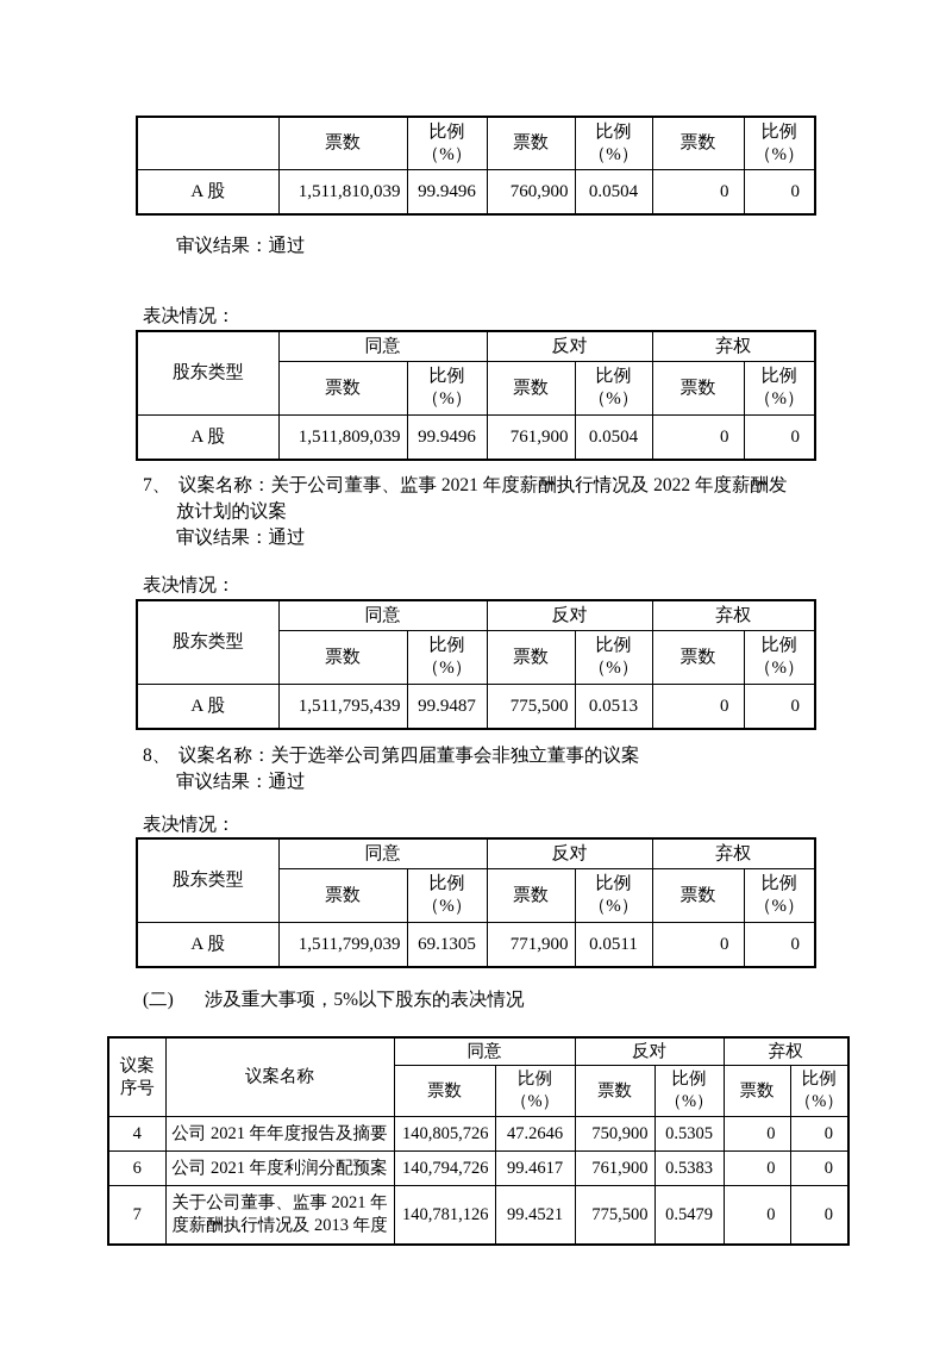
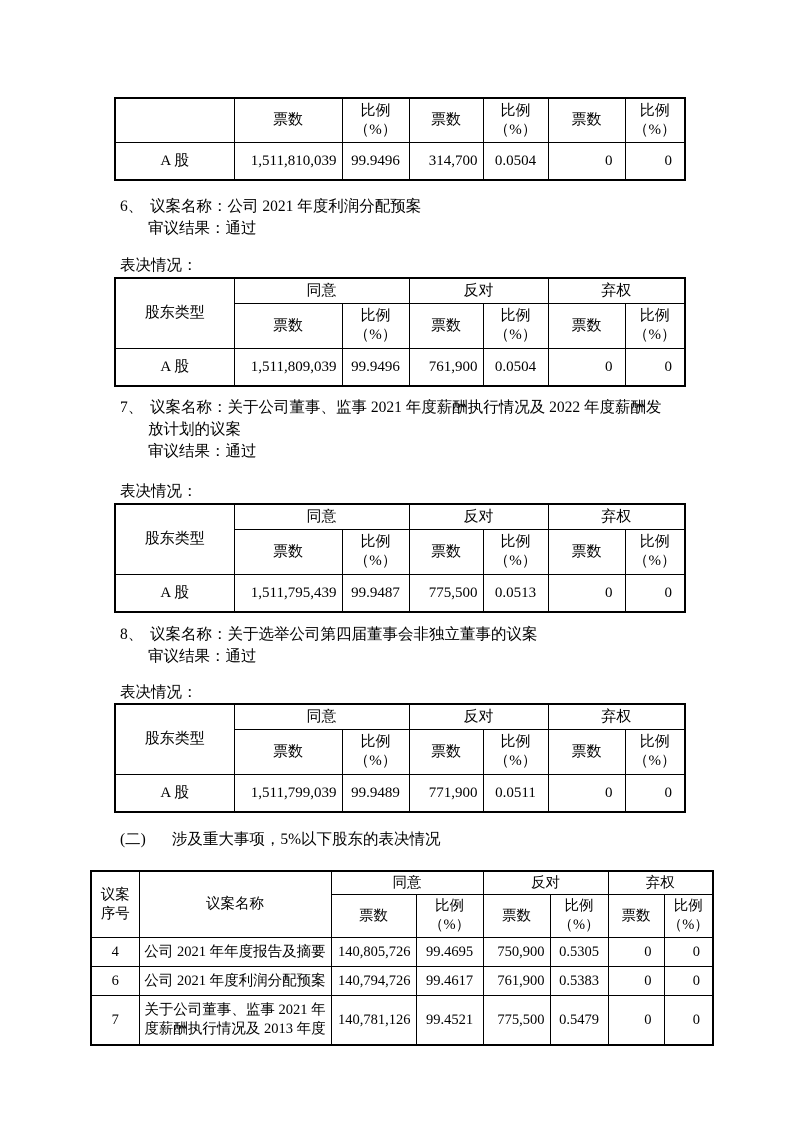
  	票数	比例（%）	票数	比例（%）	票数	比例（%）
- A 股	1,511,810,039	99.9496	760,900	0.0504	0	0
+ A 股	1,511,810,039	99.9496	314,700	0.0504	0	0
+ 6、 议案名称：公司 2021 年度利润分配预案
  审议结果：通过
  表决情况：
  股东类型	同意	反对	弃权
  票数	比例（%）	票数	比例（%）	票数	比例（%）
  A 股	1,511,809,039	99.9496	761,900	0.0504	0	0
  7、 议案名称：关于公司董事、监事 2021 年度薪酬执行情况及 2022 年度薪酬发
  放计划的议案
  审议结果：通过
  表决情况：
  股东类型	同意	反对	弃权
  票数	比例（%）	票数	比例（%）	票数	比例（%）
  A 股	1,511,795,439	99.9487	775,500	0.0513	0	0
  8、 议案名称：关于选举公司第四届董事会非独立董事的议案
  审议结果：通过
  表决情况：
  股东类型	同意	反对	弃权
  票数	比例（%）	票数	比例（%）	票数	比例（%）
- A 股	1,511,799,039	69.1305	771,900	0.0511	0	0
+ A 股	1,511,799,039	99.9489	771,900	0.0511	0	0
  (二) 涉及重大事项，5%以下股东的表决情况
  议案序号	议案名称	同意	反对	弃权
  票数	比例（%）	票数	比例（%）	票数	比例（%）
- 4	公司 2021 年年度报告及摘要	140,805,726	47.2646	750,900	0.5305	0	0
+ 4	公司 2021 年年度报告及摘要	140,805,726	99.4695	750,900	0.5305	0	0
  6	公司 2021 年度利润分配预案	140,794,726	99.4617	761,900	0.5383	0	0
  7	关于公司董事、监事 2021 年度薪酬执行情况及 2013 年度	140,781,126	99.4521	775,500	0.5479	0	0
